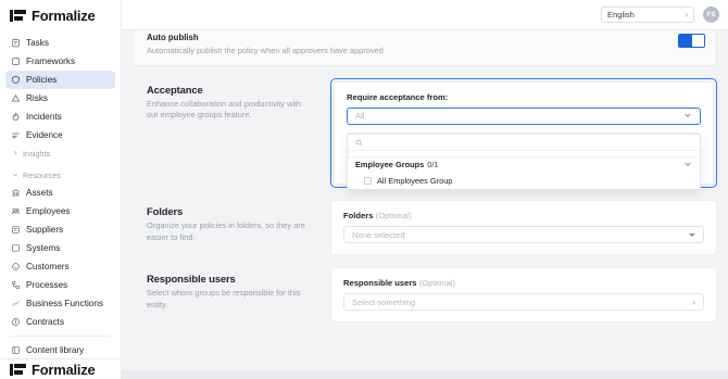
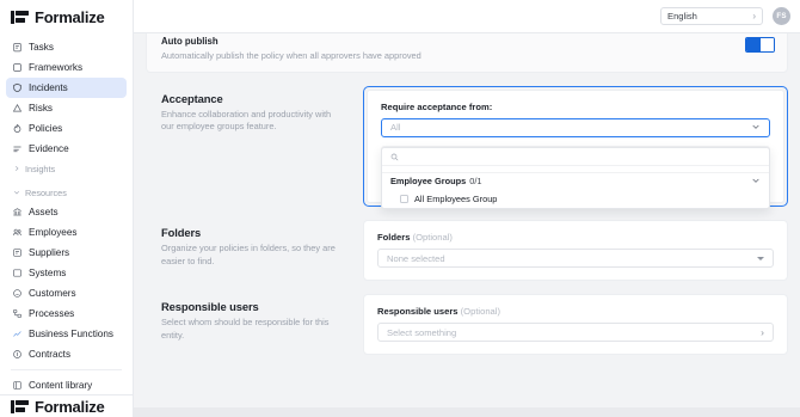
  Formalize
  Tasks
  Frameworks
- Policies
+ Incidents
  Risks
- Incidents
+ Policies
  Evidence
  Insights
  Resources
  Assets
  Employees
  Suppliers
  Systems
  Customers
  Processes
  Business Functions
  Contracts
  Content library
  Formalize
  English
  ›
  Auto publish
  Automatically publish the policy when all approvers have approved
  Acceptance
  Enhance collaboration and productivity with our employee groups feature.
  Require acceptance from:
  All
  Employee Groups 0/1
  All Employees Group
  Folders
  Organize your policies in folders, so they are easier to find.
  Folders (Optional)
  None selected
  Responsible users
- Select whom groups be responsible for this entity.
+ Select whom should be responsible for this entity.
  Responsible users (Optional)
  Select something
  ›
